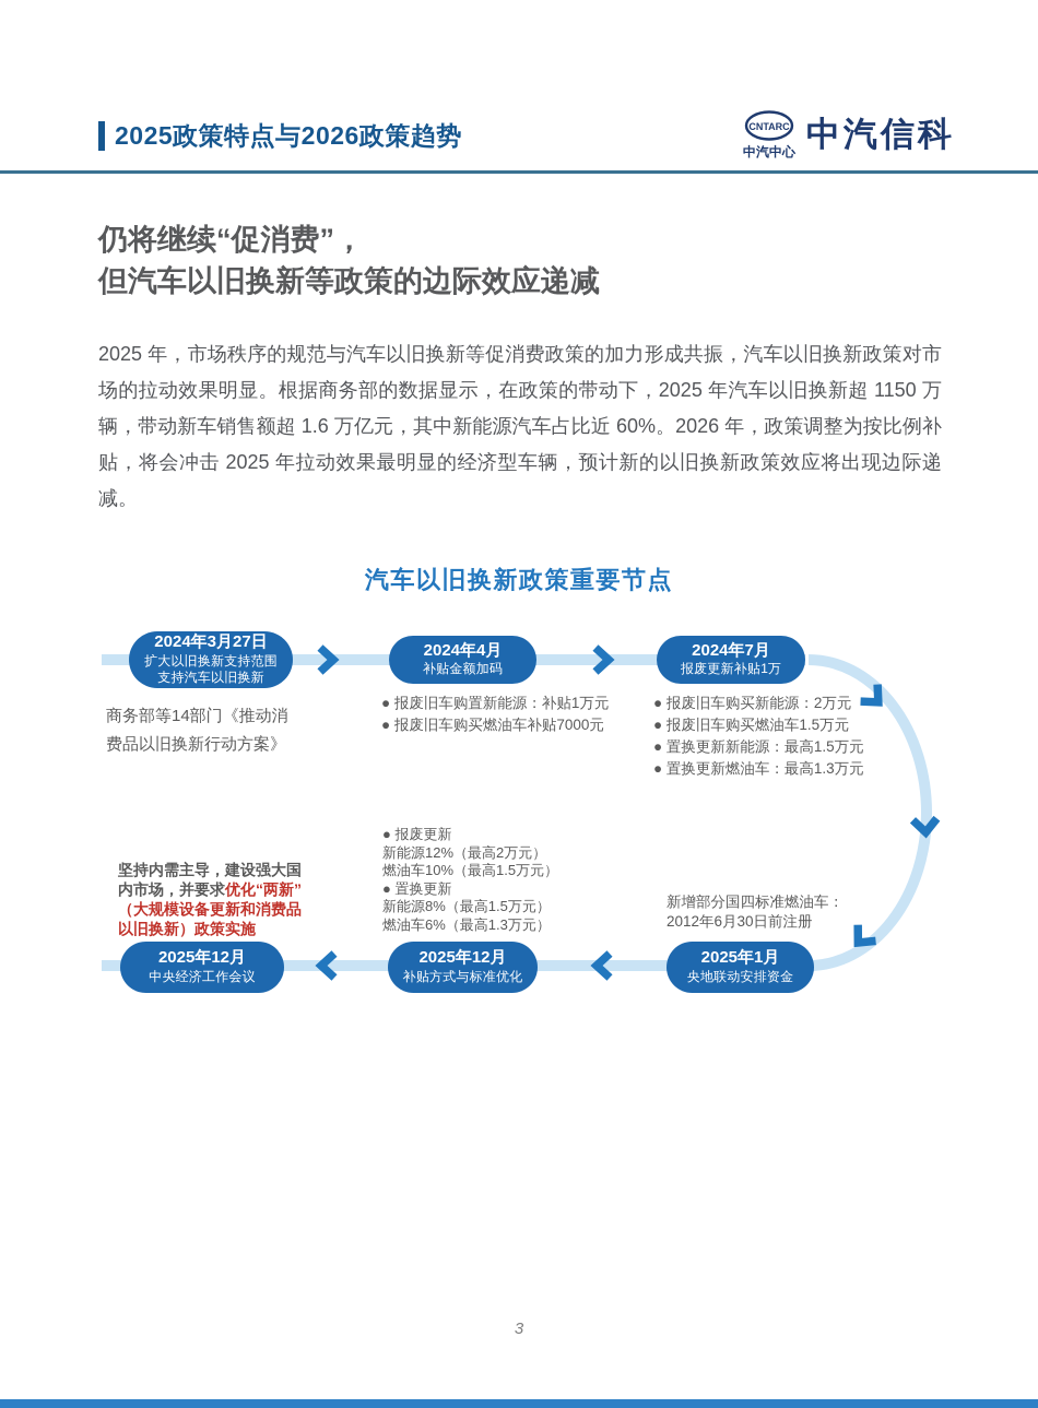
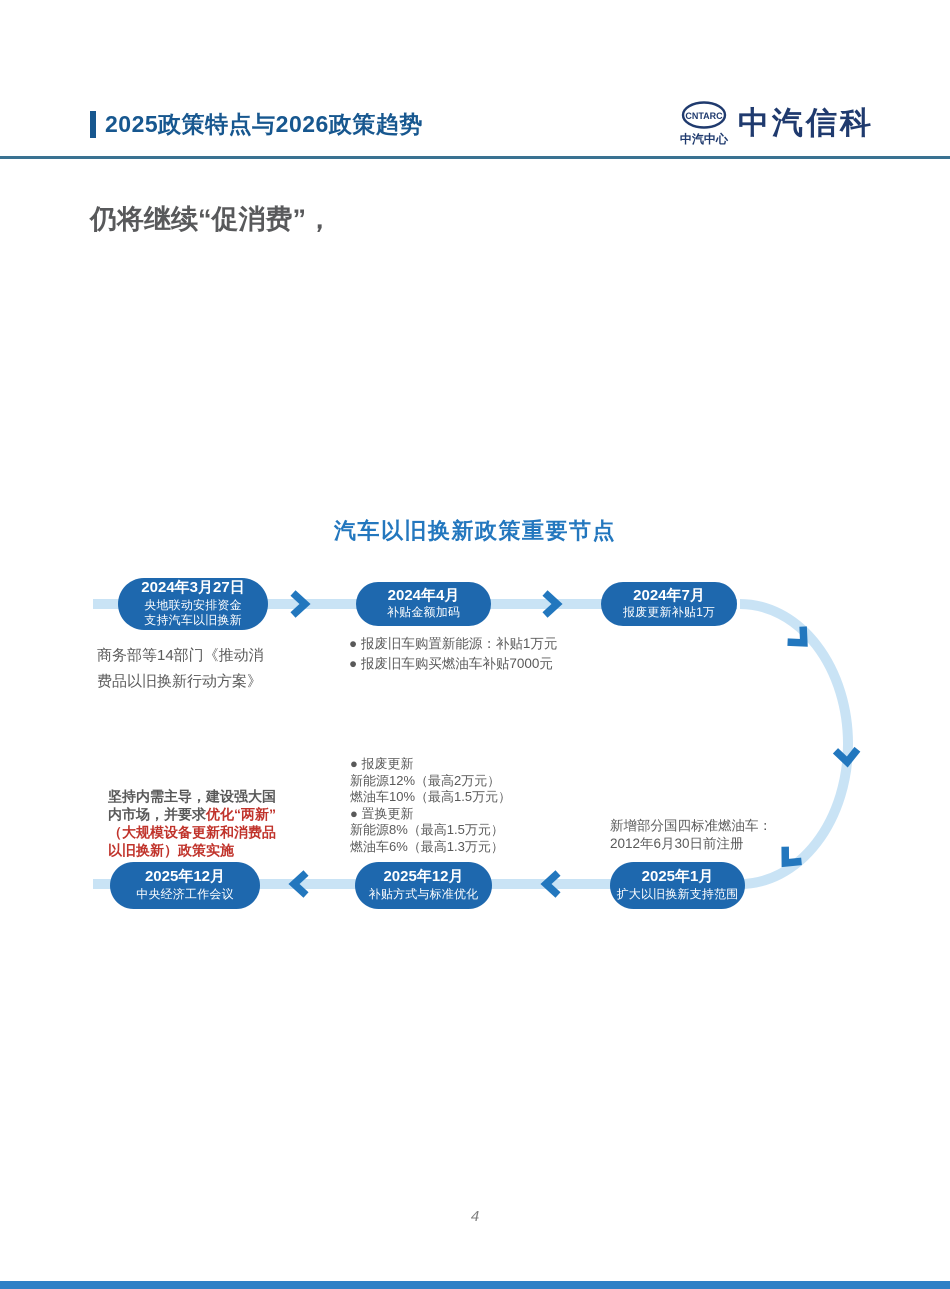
  2025政策特点与2026政策趋势
  CNTARC
  中汽中心
  中汽信科
  仍将继续“促消费”，
- 但汽车以旧换新等政策的边际效应递减
- 2025 年，市场秩序的规范与汽车以旧换新等促消费政策的加力形成共振，汽车以旧换新政策对市场的拉动效果明显。根据商务部的数据显示，在政策的带动下，2025 年汽车以旧换新超 1150 万辆，带动新车销售额超 1.6 万亿元，其中新能源汽车占比近 60%。2026 年，政策调整为按比例补贴，将会冲击 2025 年拉动效果最明显的经济型车辆，预计新的以旧换新政策效应将出现边际递减。
  汽车以旧换新政策重要节点
  2024年3月27日
- 扩大以旧换新支持范围
+ 央地联动安排资金
  支持汽车以旧换新
  2024年4月
  补贴金额加码
  2024年7月
  报废更新补贴1万
  2025年1月
- 央地联动安排资金
+ 扩大以旧换新支持范围
  2025年12月
  补贴方式与标准优化
  2025年12月
  中央经济工作会议
  商务部等14部门《推动消
  费品以旧换新行动方案》
  ● 报废旧车购置新能源：补贴1万元
  ● 报废旧车购买燃油车补贴7000元
- ● 报废旧车购买新能源：2万元
- ● 报废旧车购买燃油车1.5万元
- ● 置换更新新能源：最高1.5万元
- ● 置换更新燃油车：最高1.3万元
  ● 报废更新
  新能源12%（最高2万元）
  燃油车10%（最高1.5万元）
  ● 置换更新
  新能源8%（最高1.5万元）
  燃油车6%（最高1.3万元）
  坚持内需主导，建设强大国
  内市场，并要求优化“两新”
  （大规模设备更新和消费品
  以旧换新）政策实施
  新增部分国四标准燃油车：
  2012年6月30日前注册
- 3
+ 4
